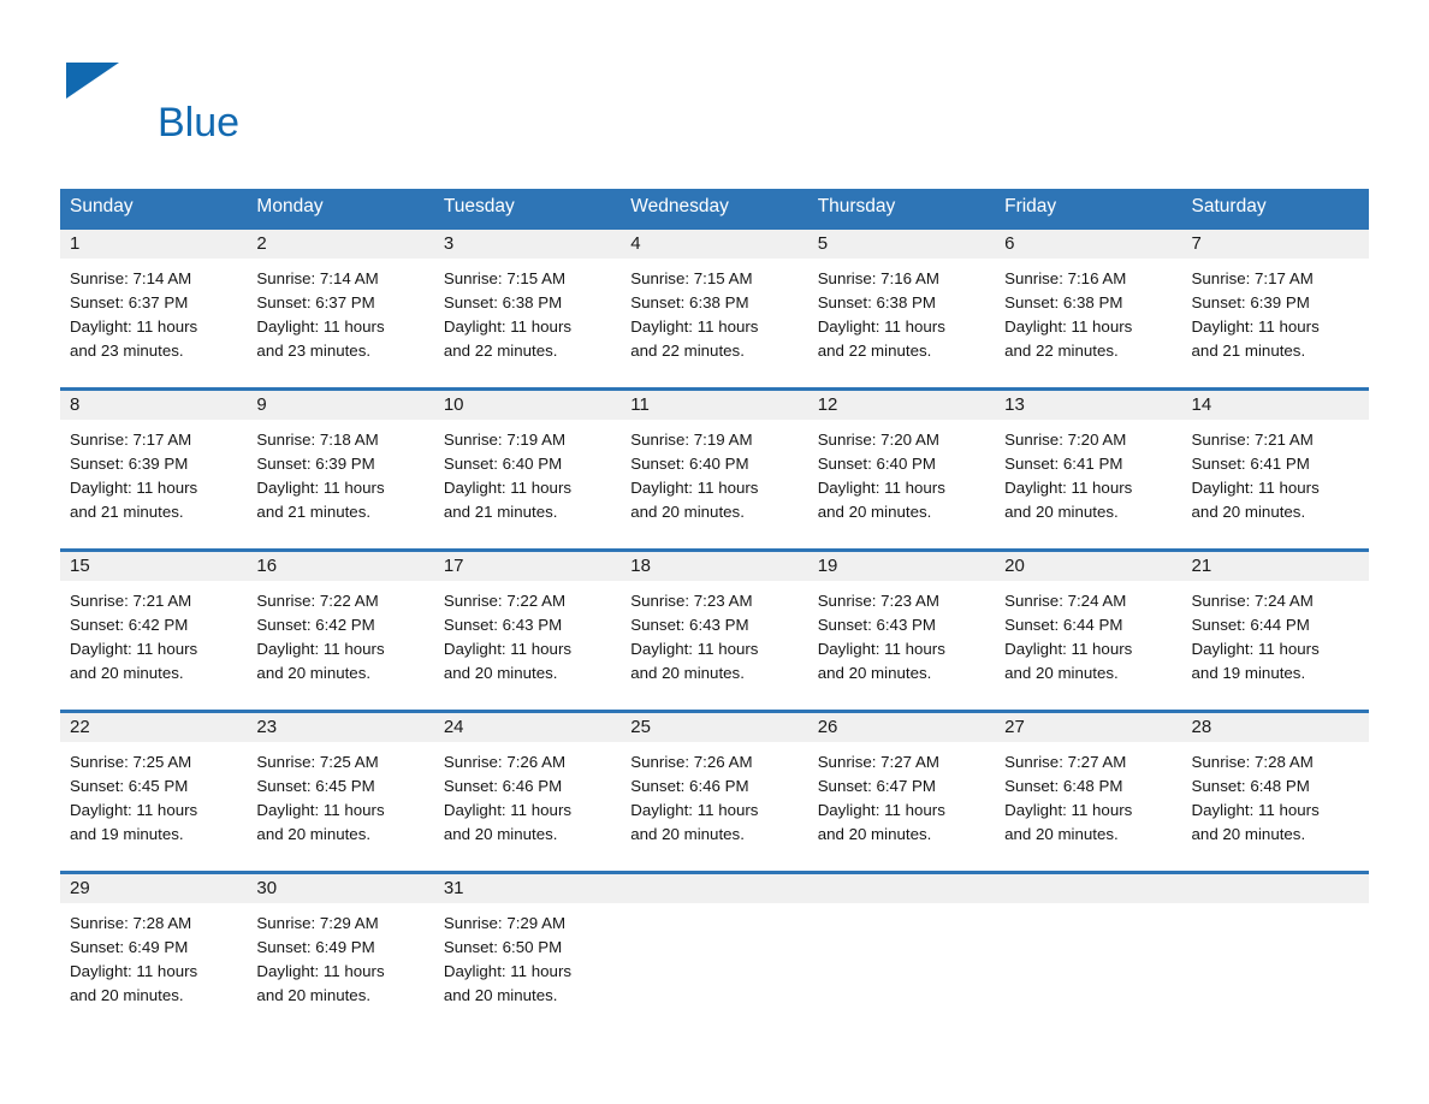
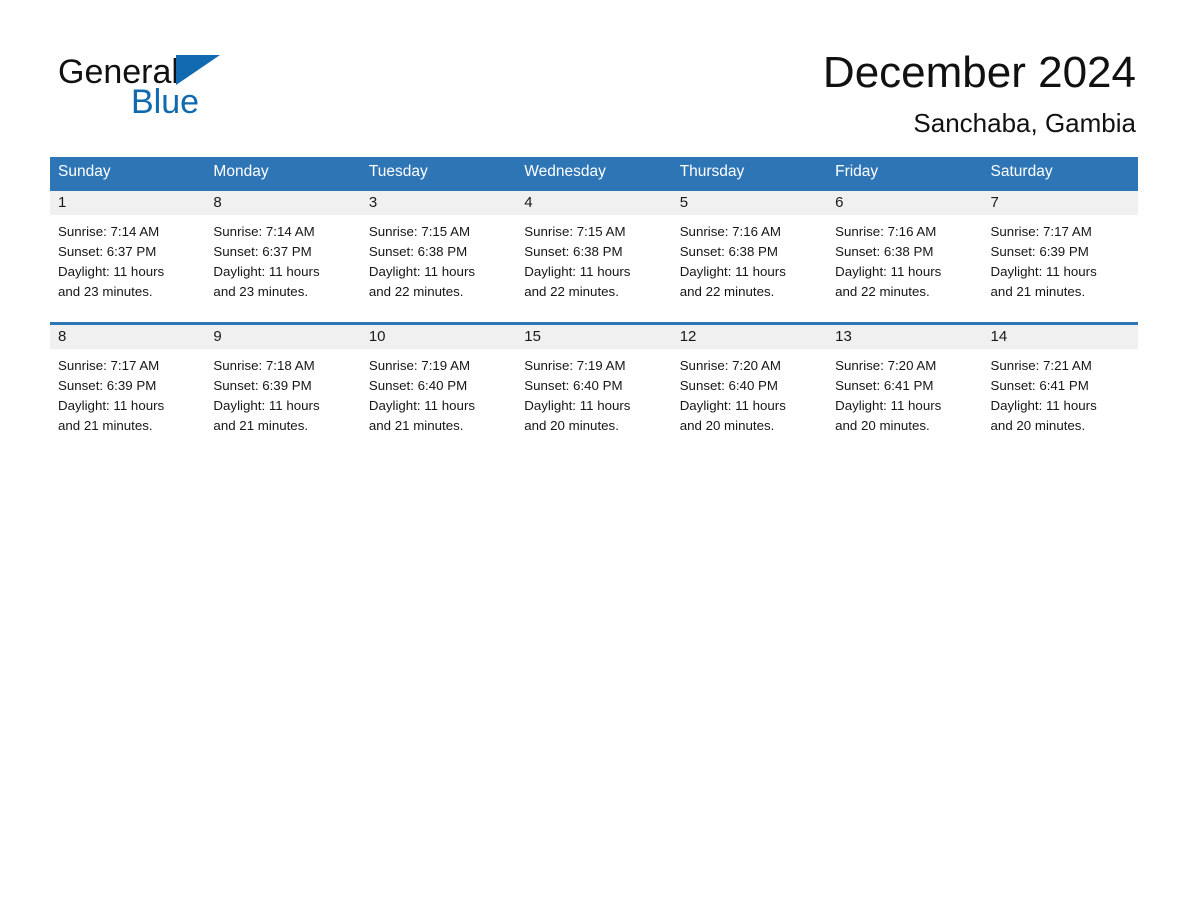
+ General
  Blue
+ December 2024
+ Sanchaba, Gambia
  Sunday	Monday	Tuesday	Wednesday	Thursday	Friday	Saturday
- 1 Sunrise: 7:14 AM Sunset: 6:37 PM Daylight: 11 hours and 23 minutes.	2 Sunrise: 7:14 AM Sunset: 6:37 PM Daylight: 11 hours and 23 minutes.	3 Sunrise: 7:15 AM Sunset: 6:38 PM Daylight: 11 hours and 22 minutes.	4 Sunrise: 7:15 AM Sunset: 6:38 PM Daylight: 11 hours and 22 minutes.	5 Sunrise: 7:16 AM Sunset: 6:38 PM Daylight: 11 hours and 22 minutes.	6 Sunrise: 7:16 AM Sunset: 6:38 PM Daylight: 11 hours and 22 minutes.	7 Sunrise: 7:17 AM Sunset: 6:39 PM Daylight: 11 hours and 21 minutes.
+ 1 Sunrise: 7:14 AM Sunset: 6:37 PM Daylight: 11 hours and 23 minutes.	8 Sunrise: 7:14 AM Sunset: 6:37 PM Daylight: 11 hours and 23 minutes.	3 Sunrise: 7:15 AM Sunset: 6:38 PM Daylight: 11 hours and 22 minutes.	4 Sunrise: 7:15 AM Sunset: 6:38 PM Daylight: 11 hours and 22 minutes.	5 Sunrise: 7:16 AM Sunset: 6:38 PM Daylight: 11 hours and 22 minutes.	6 Sunrise: 7:16 AM Sunset: 6:38 PM Daylight: 11 hours and 22 minutes.	7 Sunrise: 7:17 AM Sunset: 6:39 PM Daylight: 11 hours and 21 minutes.
- 8 Sunrise: 7:17 AM Sunset: 6:39 PM Daylight: 11 hours and 21 minutes.	9 Sunrise: 7:18 AM Sunset: 6:39 PM Daylight: 11 hours and 21 minutes.	10 Sunrise: 7:19 AM Sunset: 6:40 PM Daylight: 11 hours and 21 minutes.	11 Sunrise: 7:19 AM Sunset: 6:40 PM Daylight: 11 hours and 20 minutes.	12 Sunrise: 7:20 AM Sunset: 6:40 PM Daylight: 11 hours and 20 minutes.	13 Sunrise: 7:20 AM Sunset: 6:41 PM Daylight: 11 hours and 20 minutes.	14 Sunrise: 7:21 AM Sunset: 6:41 PM Daylight: 11 hours and 20 minutes.
+ 8 Sunrise: 7:17 AM Sunset: 6:39 PM Daylight: 11 hours and 21 minutes.	9 Sunrise: 7:18 AM Sunset: 6:39 PM Daylight: 11 hours and 21 minutes.	10 Sunrise: 7:19 AM Sunset: 6:40 PM Daylight: 11 hours and 21 minutes.	15 Sunrise: 7:19 AM Sunset: 6:40 PM Daylight: 11 hours and 20 minutes.	12 Sunrise: 7:20 AM Sunset: 6:40 PM Daylight: 11 hours and 20 minutes.	13 Sunrise: 7:20 AM Sunset: 6:41 PM Daylight: 11 hours and 20 minutes.	14 Sunrise: 7:21 AM Sunset: 6:41 PM Daylight: 11 hours and 20 minutes.
- 15 Sunrise: 7:21 AM Sunset: 6:42 PM Daylight: 11 hours and 20 minutes.	16 Sunrise: 7:22 AM Sunset: 6:42 PM Daylight: 11 hours and 20 minutes.	17 Sunrise: 7:22 AM Sunset: 6:43 PM Daylight: 11 hours and 20 minutes.	18 Sunrise: 7:23 AM Sunset: 6:43 PM Daylight: 11 hours and 20 minutes.	19 Sunrise: 7:23 AM Sunset: 6:43 PM Daylight: 11 hours and 20 minutes.	20 Sunrise: 7:24 AM Sunset: 6:44 PM Daylight: 11 hours and 20 minutes.	21 Sunrise: 7:24 AM Sunset: 6:44 PM Daylight: 11 hours and 19 minutes.
- 22 Sunrise: 7:25 AM Sunset: 6:45 PM Daylight: 11 hours and 19 minutes.	23 Sunrise: 7:25 AM Sunset: 6:45 PM Daylight: 11 hours and 20 minutes.	24 Sunrise: 7:26 AM Sunset: 6:46 PM Daylight: 11 hours and 20 minutes.	25 Sunrise: 7:26 AM Sunset: 6:46 PM Daylight: 11 hours and 20 minutes.	26 Sunrise: 7:27 AM Sunset: 6:47 PM Daylight: 11 hours and 20 minutes.	27 Sunrise: 7:27 AM Sunset: 6:48 PM Daylight: 11 hours and 20 minutes.	28 Sunrise: 7:28 AM Sunset: 6:48 PM Daylight: 11 hours and 20 minutes.
- 29 Sunrise: 7:28 AM Sunset: 6:49 PM Daylight: 11 hours and 20 minutes.	30 Sunrise: 7:29 AM Sunset: 6:49 PM Daylight: 11 hours and 20 minutes.	31 Sunrise: 7:29 AM Sunset: 6:50 PM Daylight: 11 hours and 20 minutes.
